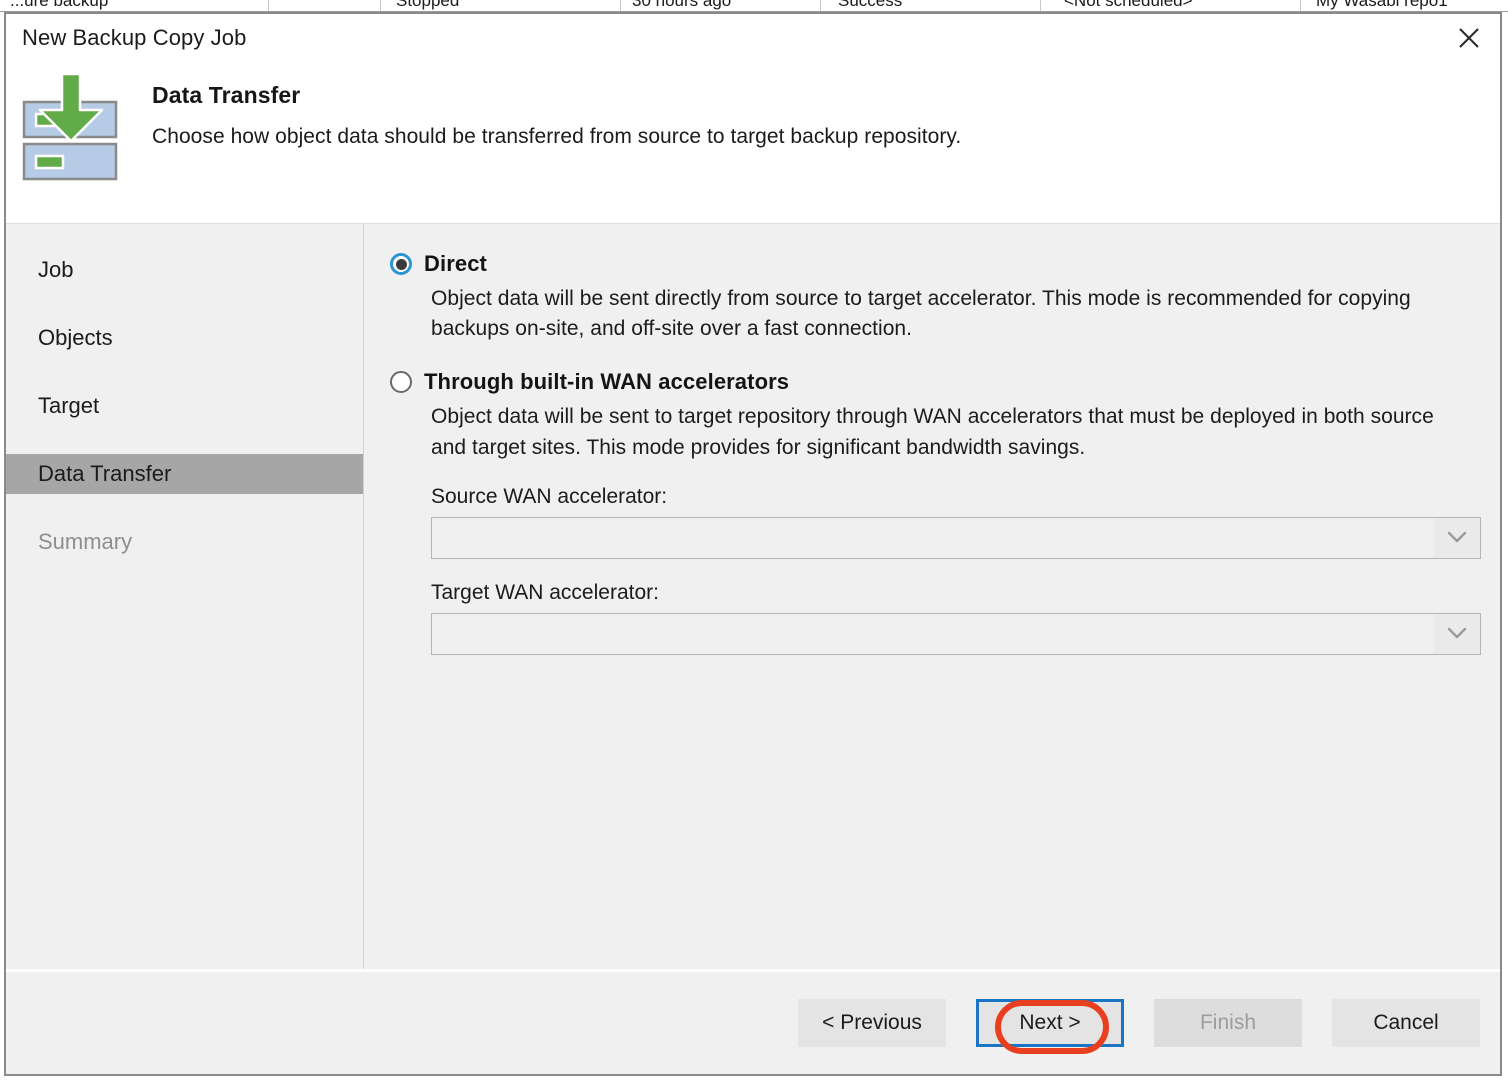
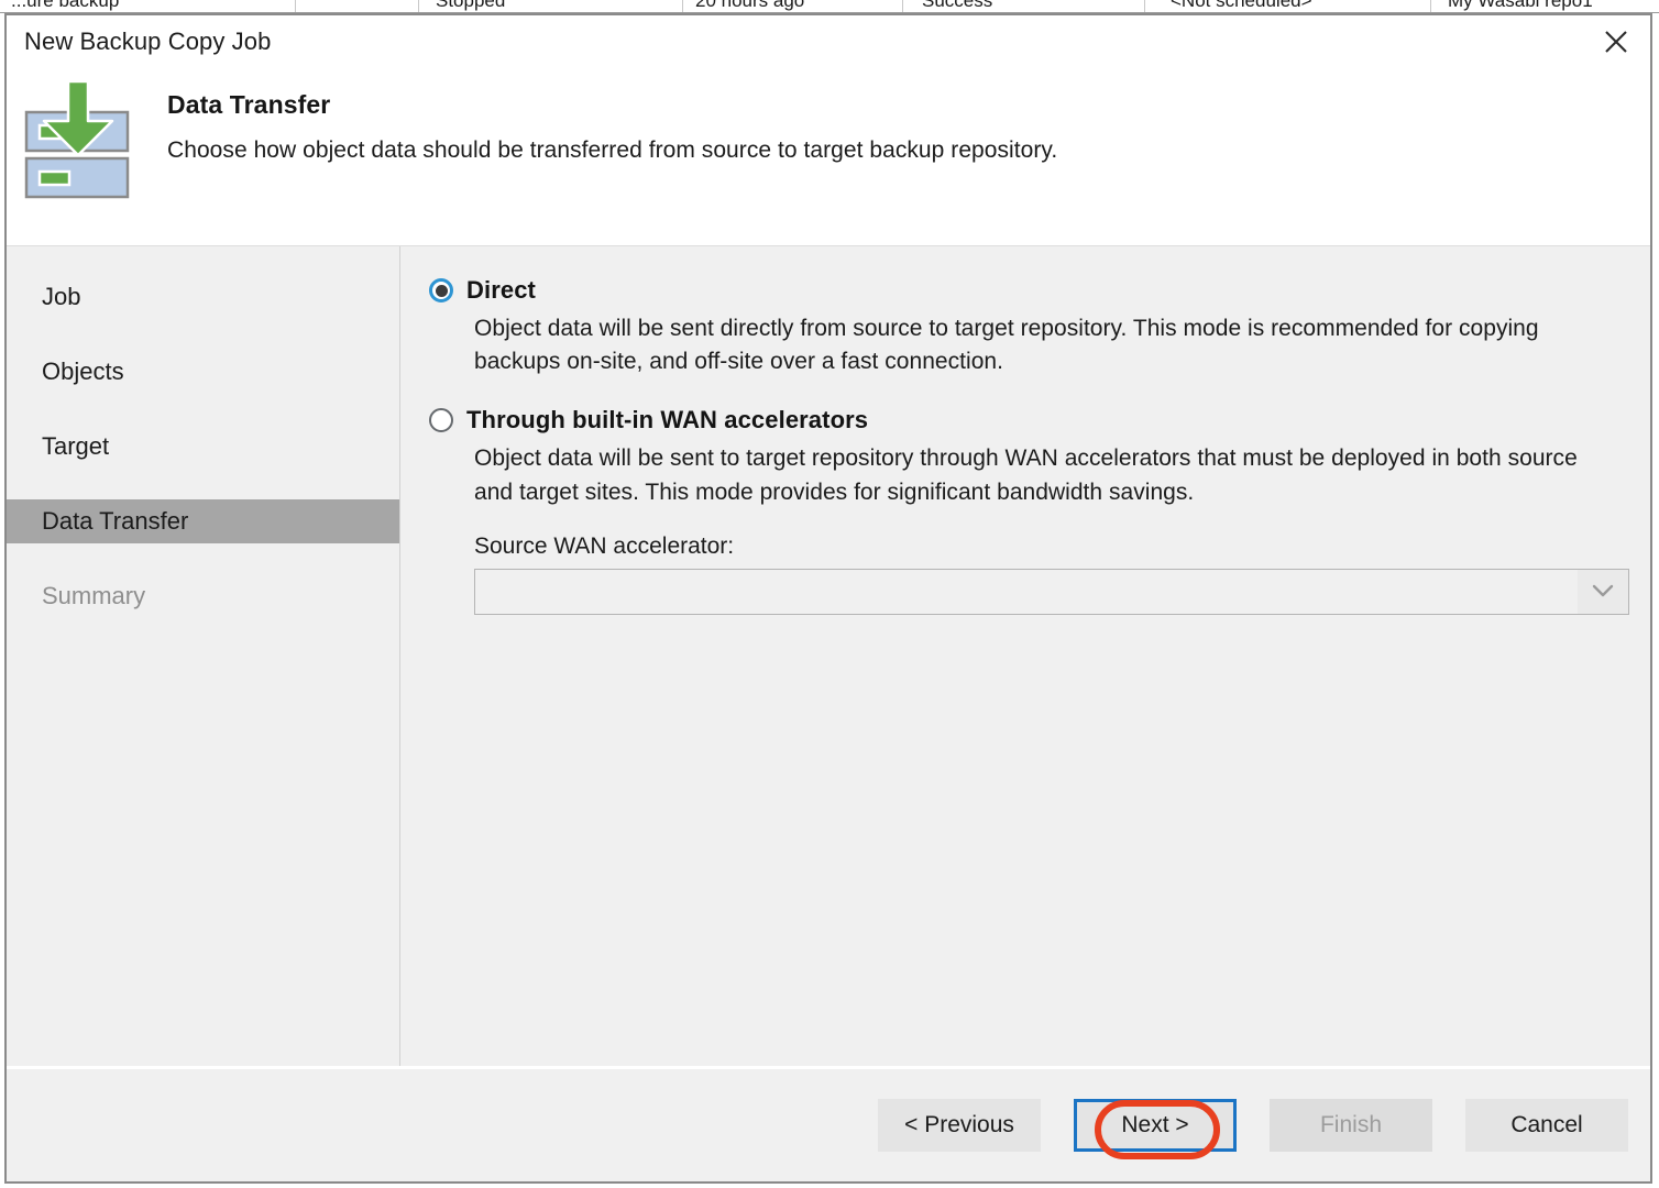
  ...ure backup
  Stopped
- 30 hours ago
+ 20 hours ago
  Success
  <Not scheduled>
  My Wasabi repo1
  New Backup Copy Job
  Data Transfer
  Choose how object data should be transferred from source to target backup repository.
  Job
  Objects
  Target
  Data Transfer
  Summary
  Direct
- Object data will be sent directly from source to target accelerator. This mode is recommended for copying backups on-site, and off-site over a fast connection.
+ Object data will be sent directly from source to target repository. This mode is recommended for copying backups on-site, and off-site over a fast connection.
  Through built-in WAN accelerators
  Object data will be sent to target repository through WAN accelerators that must be deployed in both source and target sites. This mode provides for significant bandwidth savings.
  Source WAN accelerator:
- Target WAN accelerator:
  < Previous
  Next >
  Finish
  Cancel
